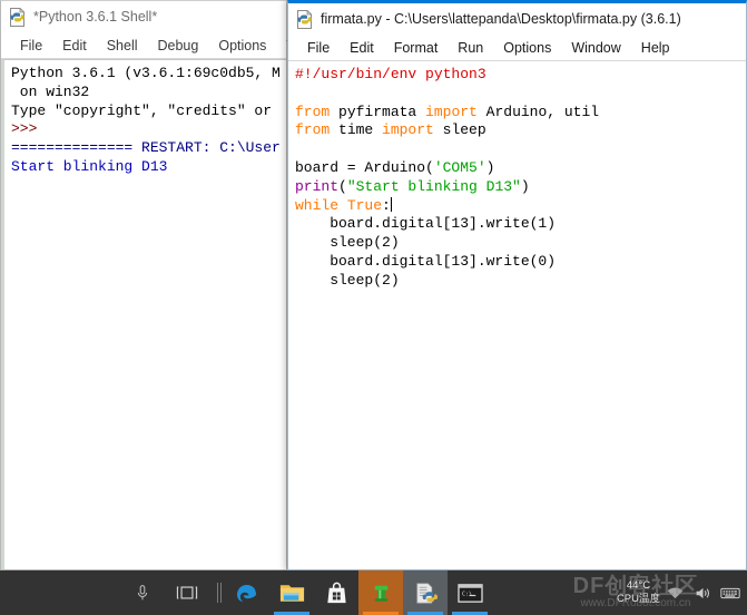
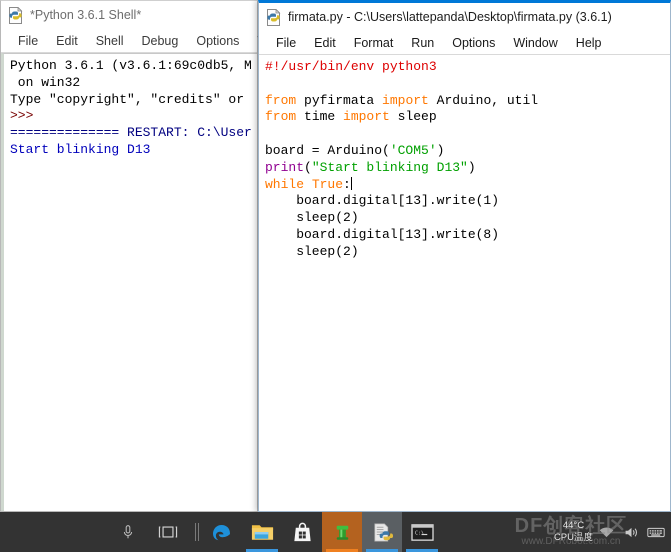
  *Python 3.6.1 Shell*
  File
  Edit
  Shell
  Debug
  Options
  Python 3.6.1 (v3.6.1:69c0db5, M
  on win32
  Type "copyright", "credits" or
  >>>
  ============== RESTART: C:\User
  Start blinking D13
  firmata.py - C:\Users\lattepanda\Desktop\firmata.py (3.6.1)
  File
  Edit
  Format
  Run
  Options
  Window
  Help
  #!/usr/bin/env python3
  from pyfirmata import Arduino, util
  from time import sleep
  board = Arduino('COM5')
  print("Start blinking D13")
  while True:
  board.digital[13].write(1)
  sleep(2)
- board.digital[13].write(0)
+ board.digital[13].write(8)
  sleep(2)
  44°C
  CPU温度
  DF创客社区
  www.DFRobot.com.cn
